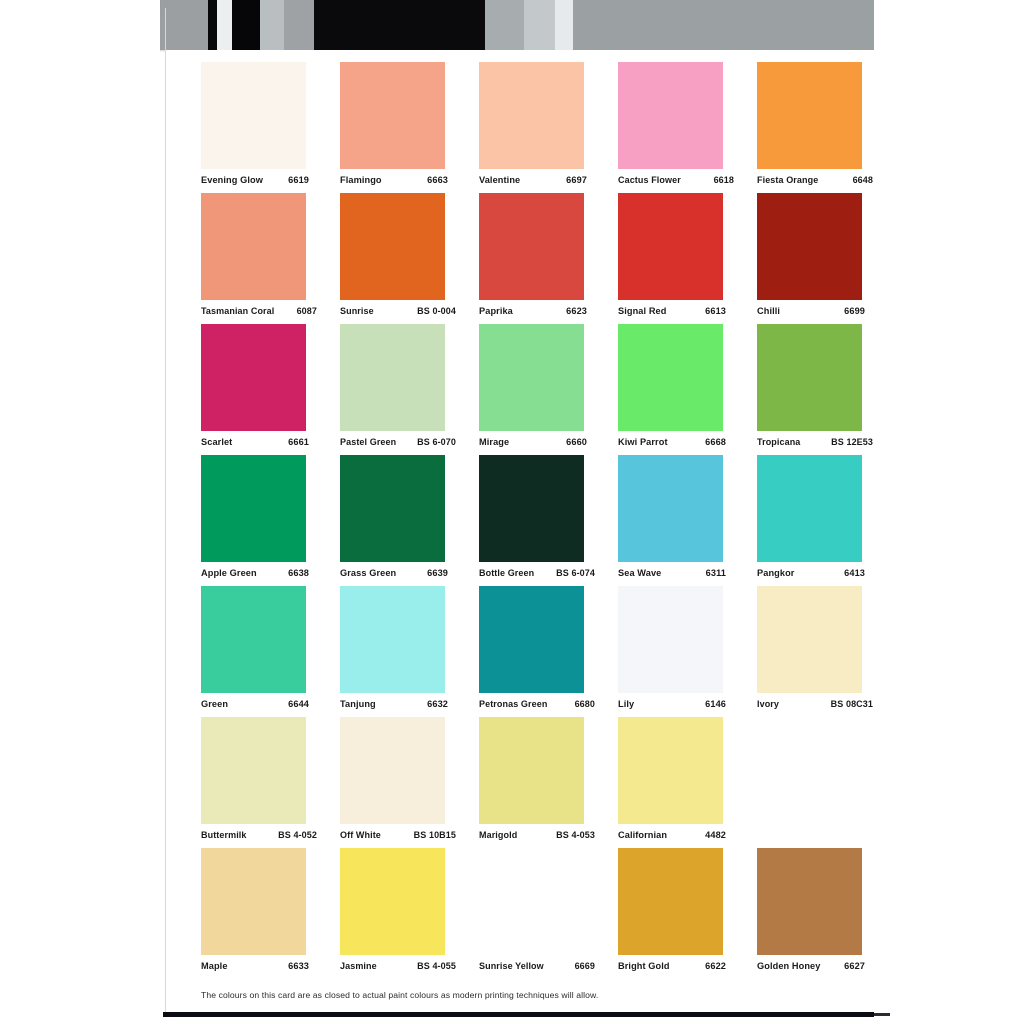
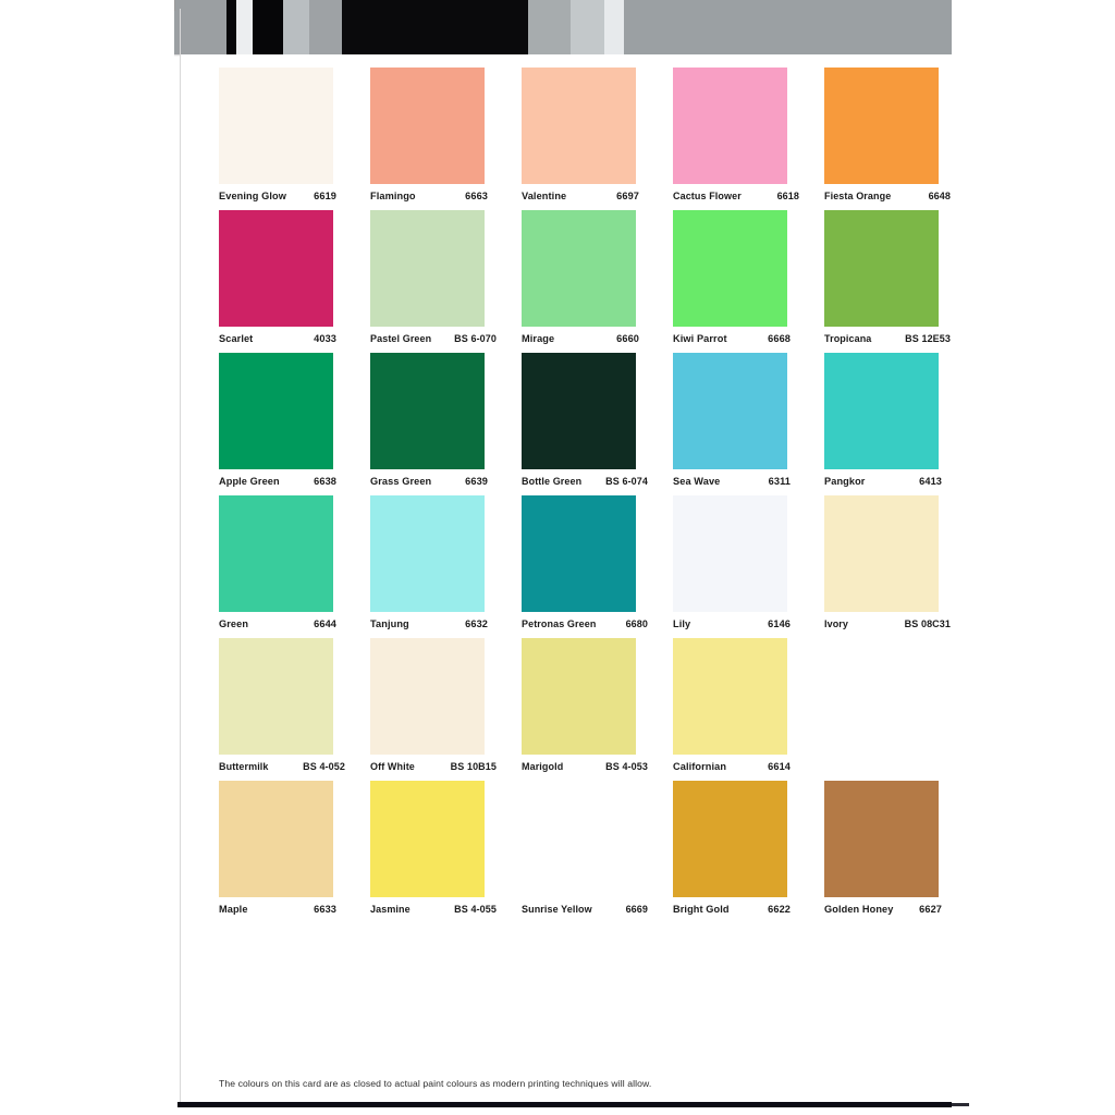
  Evening Glow
  6619
  Flamingo
  6663
  Valentine
  6697
  Cactus Flower
  6618
  Fiesta Orange
  6648
- Tasmanian Coral
- 6087
- Sunrise
- BS 0-004
- Paprika
- 6623
- Signal Red
- 6613
- Chilli
- 6699
  Scarlet
- 6661
+ 4033
  Pastel Green
  BS 6-070
  Mirage
  6660
  Kiwi Parrot
  6668
  Tropicana
  BS 12E53
  Apple Green
  6638
  Grass Green
  6639
  Bottle Green
  BS 6-074
  Sea Wave
  6311
  Pangkor
  6413
  Green
  6644
  Tanjung
  6632
  Petronas Green
  6680
  Lily
  6146
  Ivory
  BS 08C31
  Buttermilk
  BS 4-052
  Off White
  BS 10B15
  Marigold
  BS 4-053
  Californian
- 4482
+ 6614
  Maple
  6633
  Jasmine
  BS 4-055
  Sunrise Yellow
  6669
  Bright Gold
  6622
  Golden Honey
  6627
  The colours on this card are as closed to actual paint colours as modern printing techniques will allow.
